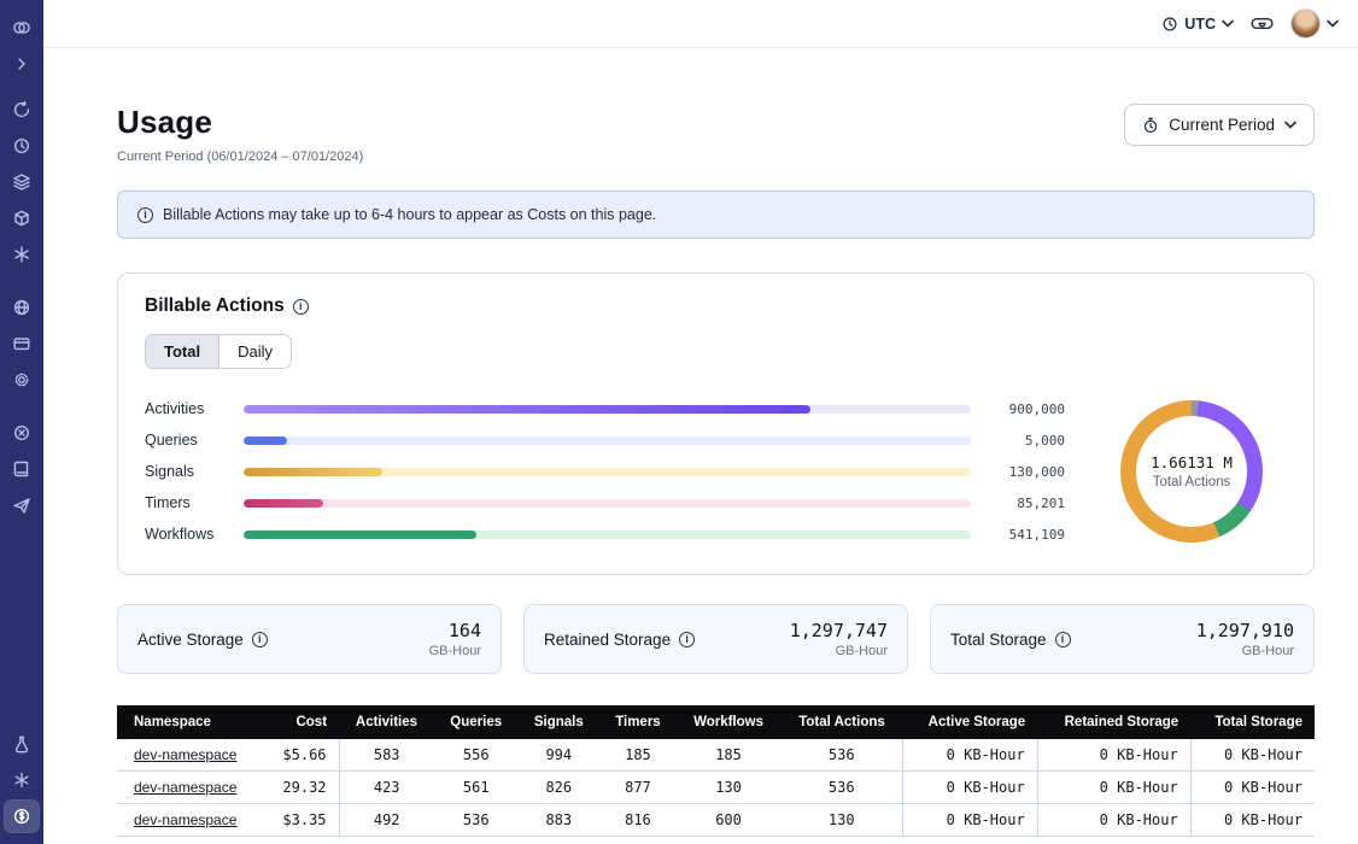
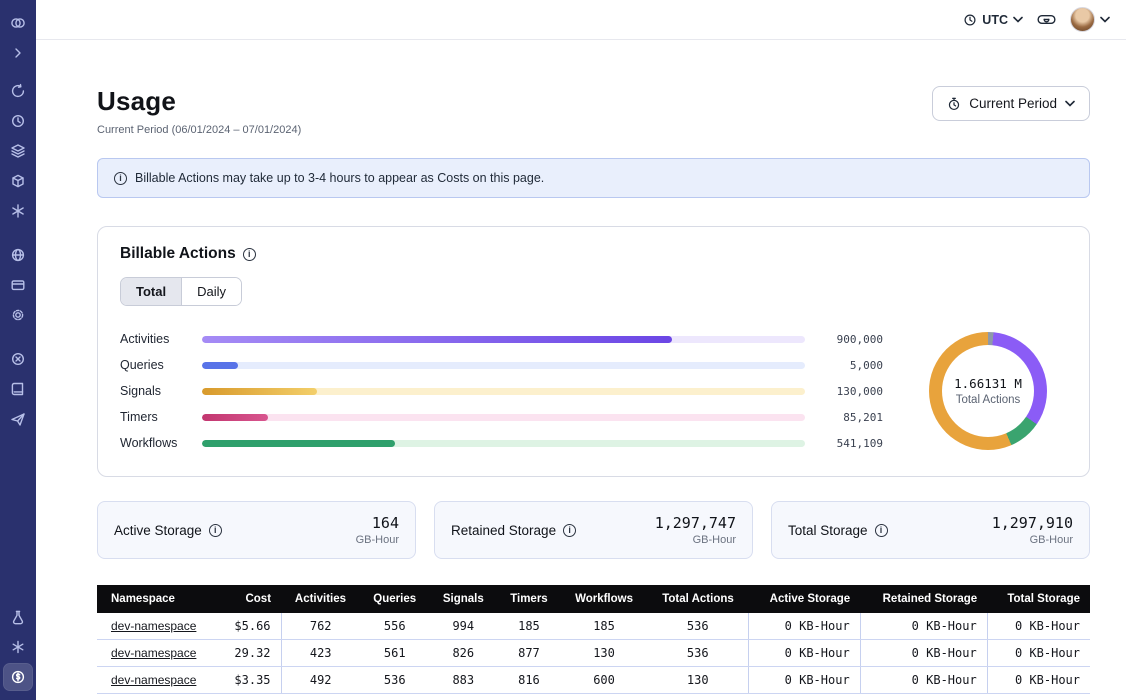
  UTC
  Usage
  Current Period (06/01/2024 – 07/01/2024)
  Current Period
  i
- Billable Actions may take up to 6-4 hours to appear as Costs on this page.
+ Billable Actions may take up to 3-4 hours to appear as Costs on this page.
  Billable Actions
  i
  Total
  Daily
  Activities
  900,000
  Queries
  5,000
  Signals
  130,000
  Timers
  85,201
  Workflows
  541,109
  1.66131 M
  Total Actions
  Active Storage
  i
  164
  GB-Hour
  Retained Storage
  i
  1,297,747
  GB-Hour
  Total Storage
  i
  1,297,910
  GB-Hour
  Namespace	Cost	Activities	Queries	Signals	Timers	Workflows	Total Actions	Active Storage	Retained Storage	Total Storage
- dev-namespace	$5.66	583	556	994	185	185	536	0 KB-Hour	0 KB-Hour	0 KB-Hour
+ dev-namespace	$5.66	762	556	994	185	185	536	0 KB-Hour	0 KB-Hour	0 KB-Hour
  dev-namespace	29.32	423	561	826	877	130	536	0 KB-Hour	0 KB-Hour	0 KB-Hour
  dev-namespace	$3.35	492	536	883	816	600	130	0 KB-Hour	0 KB-Hour	0 KB-Hour
